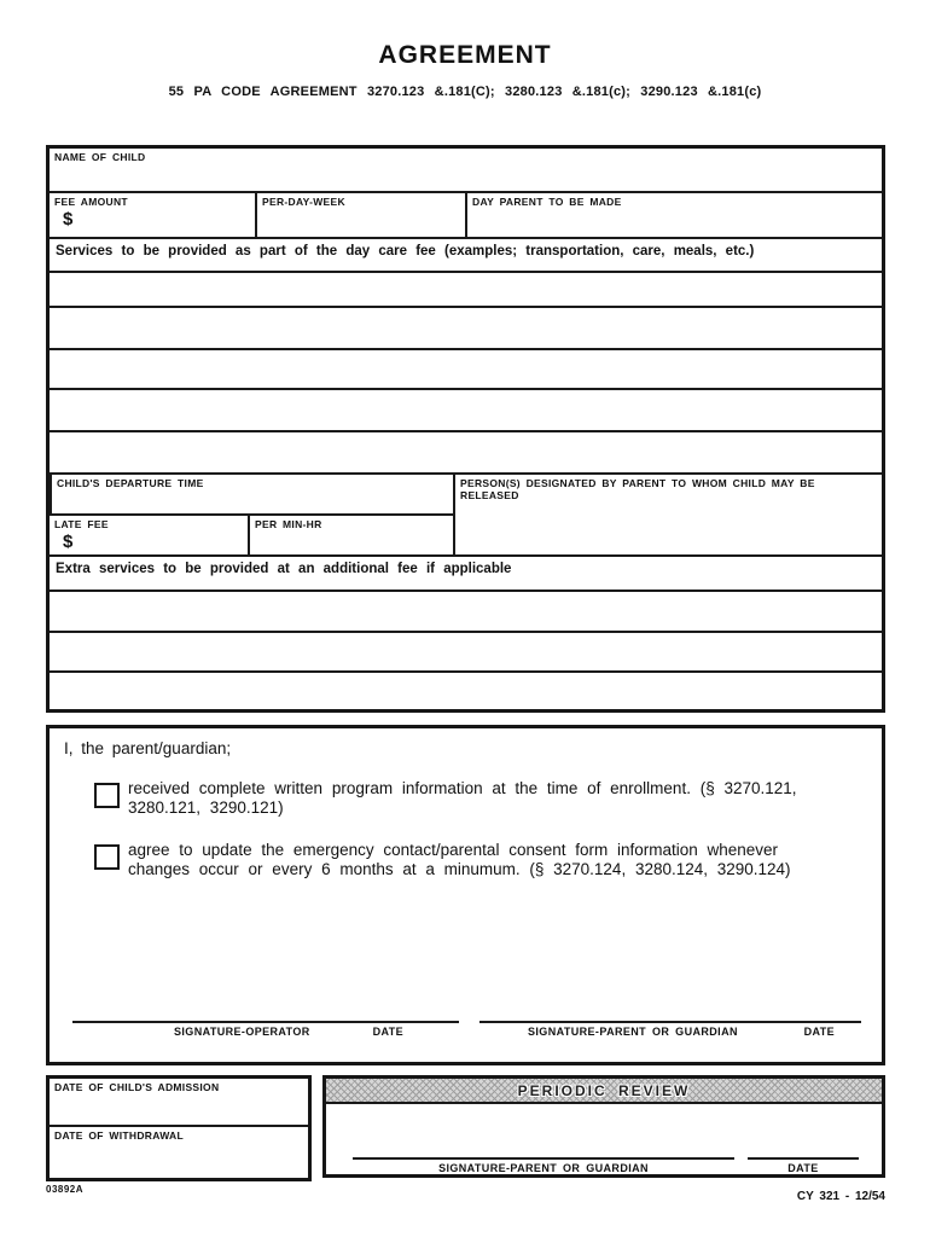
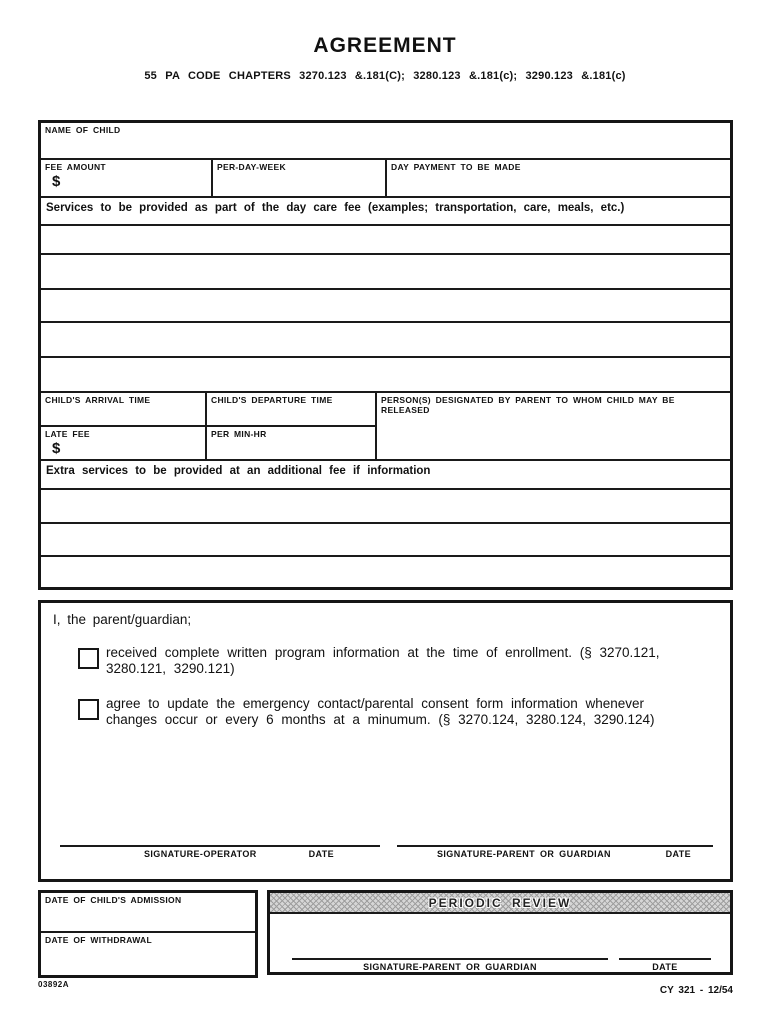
  AGREEMENT
- 55 PA CODE AGREEMENT 3270.123 &.181(C); 3280.123 &.181(c); 3290.123 &.181(c)
+ 55 PA CODE CHAPTERS 3270.123 &.181(C); 3280.123 &.181(c); 3290.123 &.181(c)
  NAME OF CHILD
  FEE AMOUNT
  $
  PER-DAY-WEEK
- DAY PARENT TO BE MADE
+ DAY PAYMENT TO BE MADE
  Services to be provided as part of the day care fee (examples; transportation, care, meals, etc.)
+ CHILD'S ARRIVAL TIME
  CHILD'S DEPARTURE TIME
  LATE FEE
  $
  PER MIN-HR
  PERSON(S) DESIGNATED BY PARENT TO WHOM CHILD MAY BE RELEASED
- Extra services to be provided at an additional fee if applicable
+ Extra services to be provided at an additional fee if information
  I, the parent/guardian;
  received complete written program information at the time of enrollment. (§ 3270.121,
  3280.121, 3290.121)
  agree to update the emergency contact/parental consent form information whenever
  changes occur or every 6 months at a minumum. (§ 3270.124, 3280.124, 3290.124)
  SIGNATURE-OPERATOR
  DATE
  SIGNATURE-PARENT OR GUARDIAN
  DATE
  DATE OF CHILD'S ADMISSION
  DATE OF WITHDRAWAL
  PERIODIC REVIEW
  SIGNATURE-PARENT OR GUARDIAN
  DATE
  03892A
  CY 321 - 12/54
